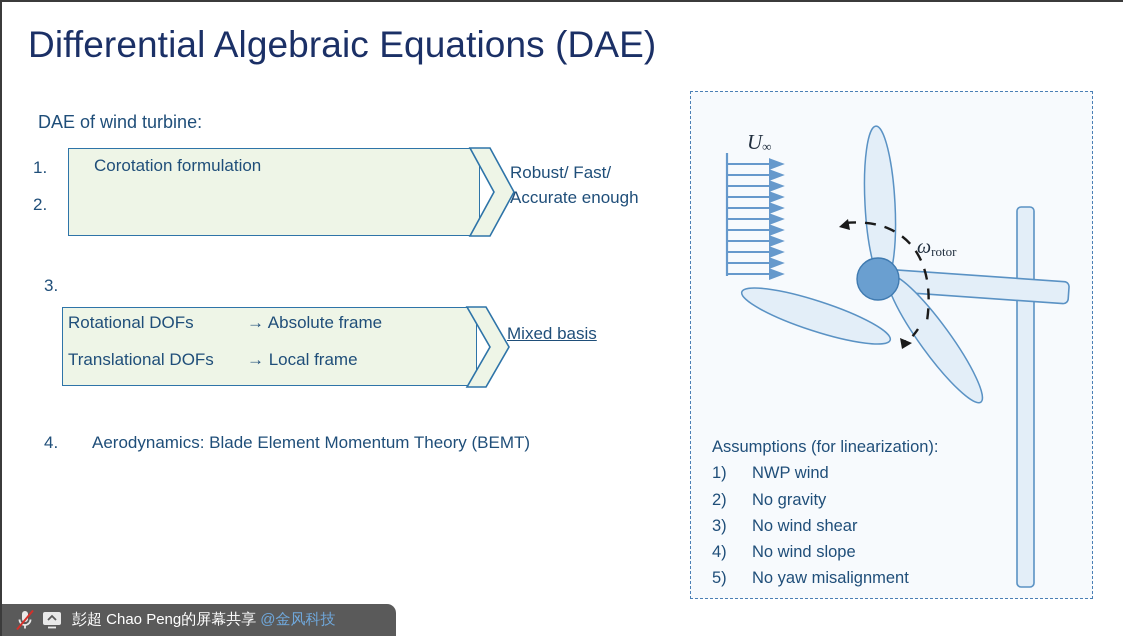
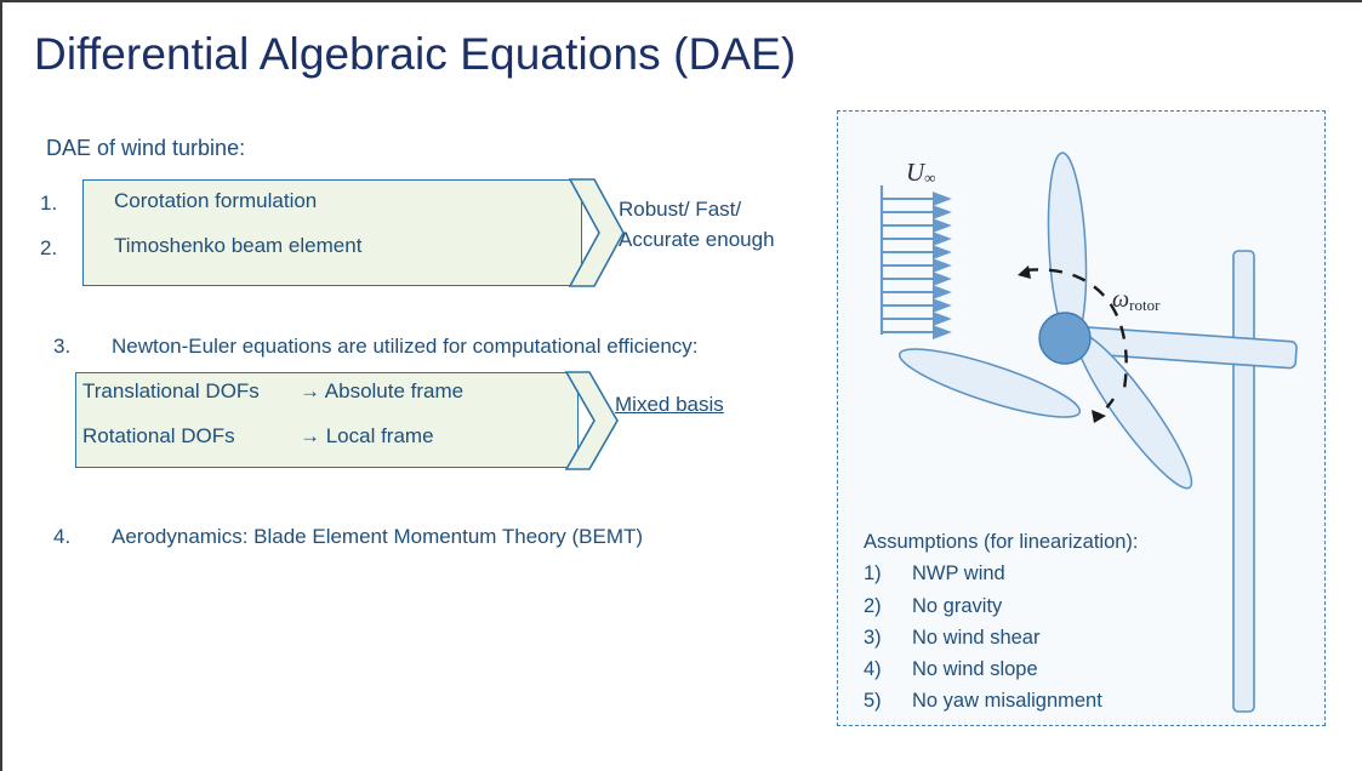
  Differential Algebraic Equations (DAE)
  DAE of wind turbine:
  1.
  2.
  3.
  4.
  Corotation formulation
+ Timoshenko beam element
  Robust/ Fast/
  Accurate enough
+ Newton-Euler equations are utilized for computational efficiency:
- Rotational DOFs
+ Translational DOFs
  → Absolute frame
- Translational DOFs
+ Rotational DOFs
  → Local frame
  Mixed basis
  Aerodynamics: Blade Element Momentum Theory (BEMT)
  U∞
  ωrotor
  Assumptions (for linearization):
  1)
  NWP wind
  2)
  No gravity
  3)
  No wind shear
  4)
  No wind slope
  5)
  No yaw misalignment
- 彭超 Chao Peng的屏幕共享
- @金风科技
